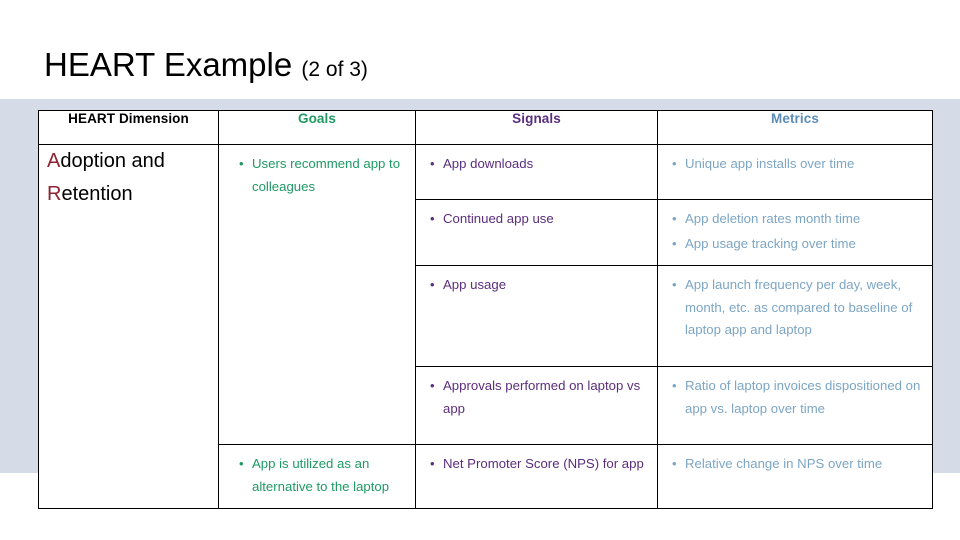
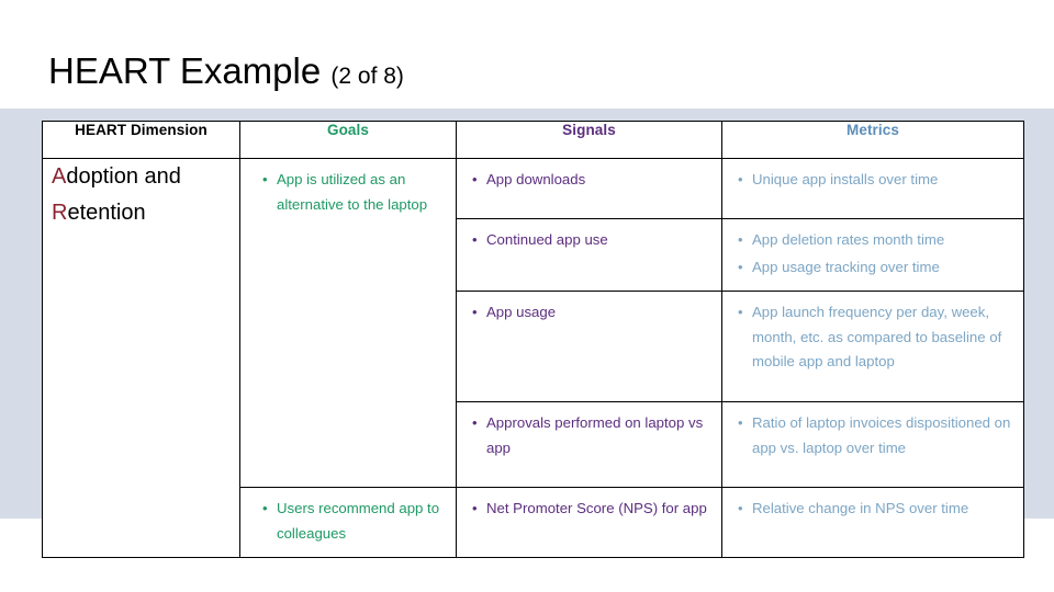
- HEART Example (2 of 3)
+ HEART Example (2 of 8)
  HEART Dimension	Goals	Signals	Metrics
- Adoption and Retention	Users recommend app to colleagues	App downloads	Unique app installs over time
+ Adoption and Retention	App is utilized as an alternative to the laptop	App downloads	Unique app installs over time
  Continued app use	App deletion rates month time App usage tracking over time
- App usage	App launch frequency per day, week, month, etc. as compared to baseline of laptop app and laptop
+ App usage	App launch frequency per day, week, month, etc. as compared to baseline of mobile app and laptop
  Approvals performed on laptop vs app	Ratio of laptop invoices dispositioned on app vs. laptop over time
- App is utilized as an alternative to the laptop	Net Promoter Score (NPS) for app	Relative change in NPS over time
+ Users recommend app to colleagues	Net Promoter Score (NPS) for app	Relative change in NPS over time
